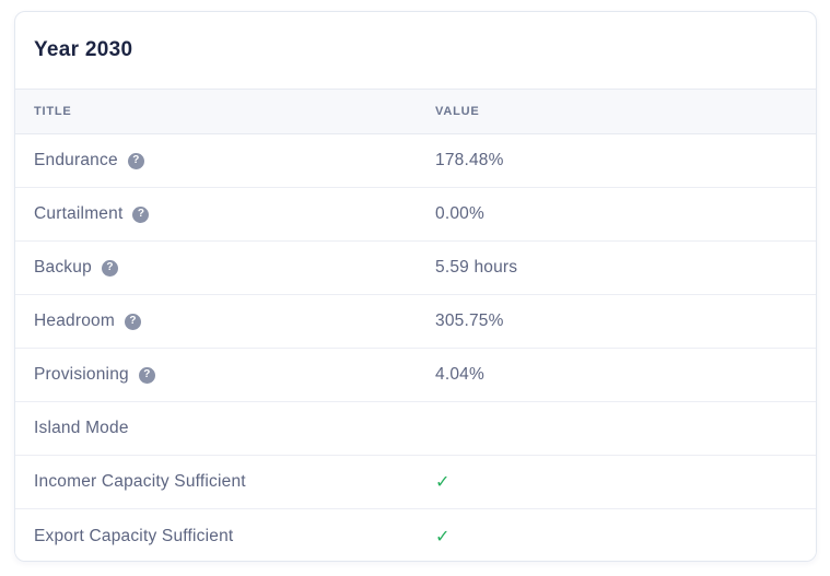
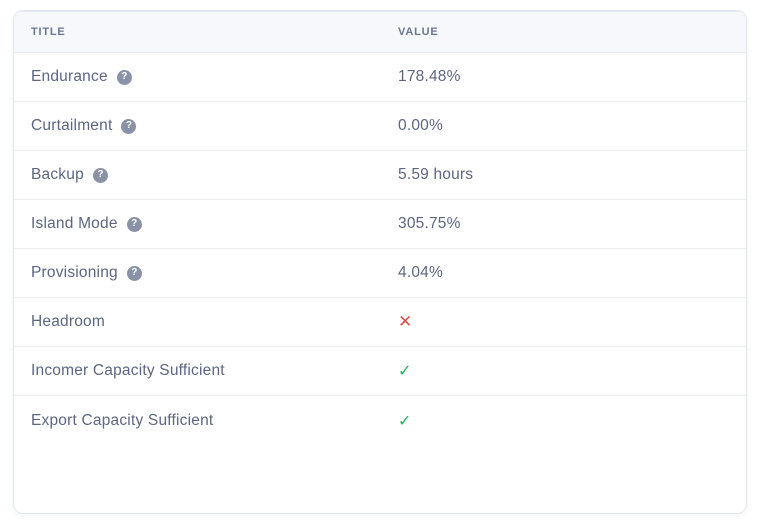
- Year 2030
  TITLE
  VALUE
  Endurance
  ?
  178.48%
  Curtailment
  ?
  0.00%
  Backup
  ?
  5.59 hours
- Headroom
+ Island Mode
  ?
  305.75%
  Provisioning
  ?
  4.04%
- Island Mode
+ Headroom
+ ✕
  Incomer Capacity Sufficient
  ✓
  Export Capacity Sufficient
  ✓
